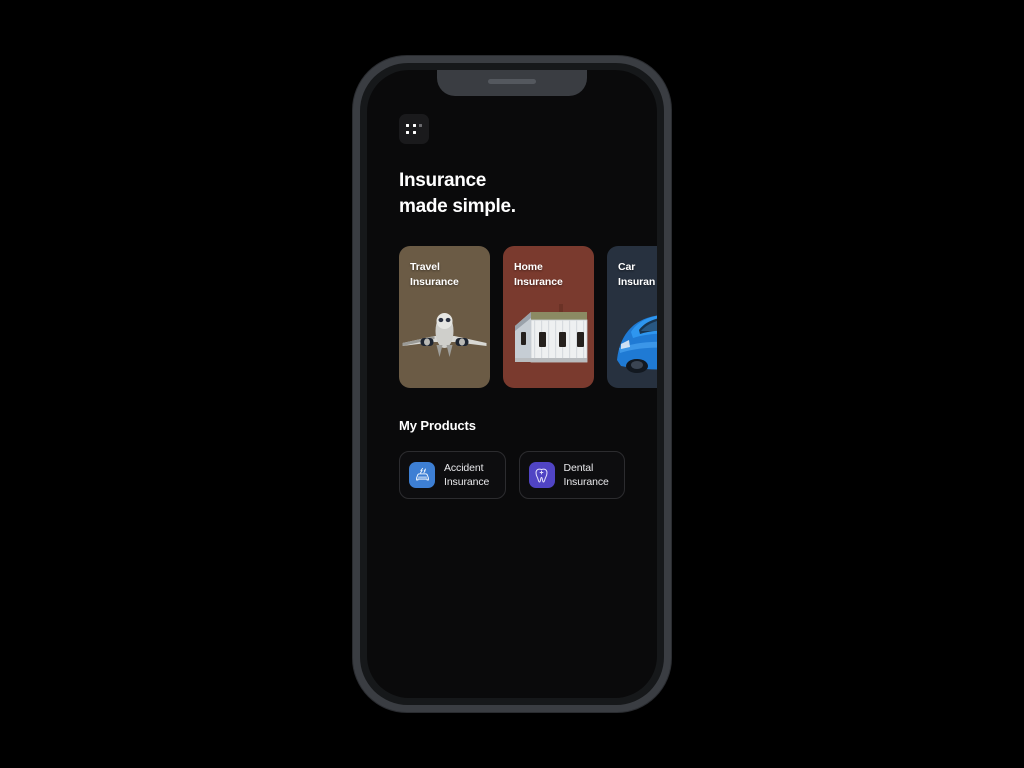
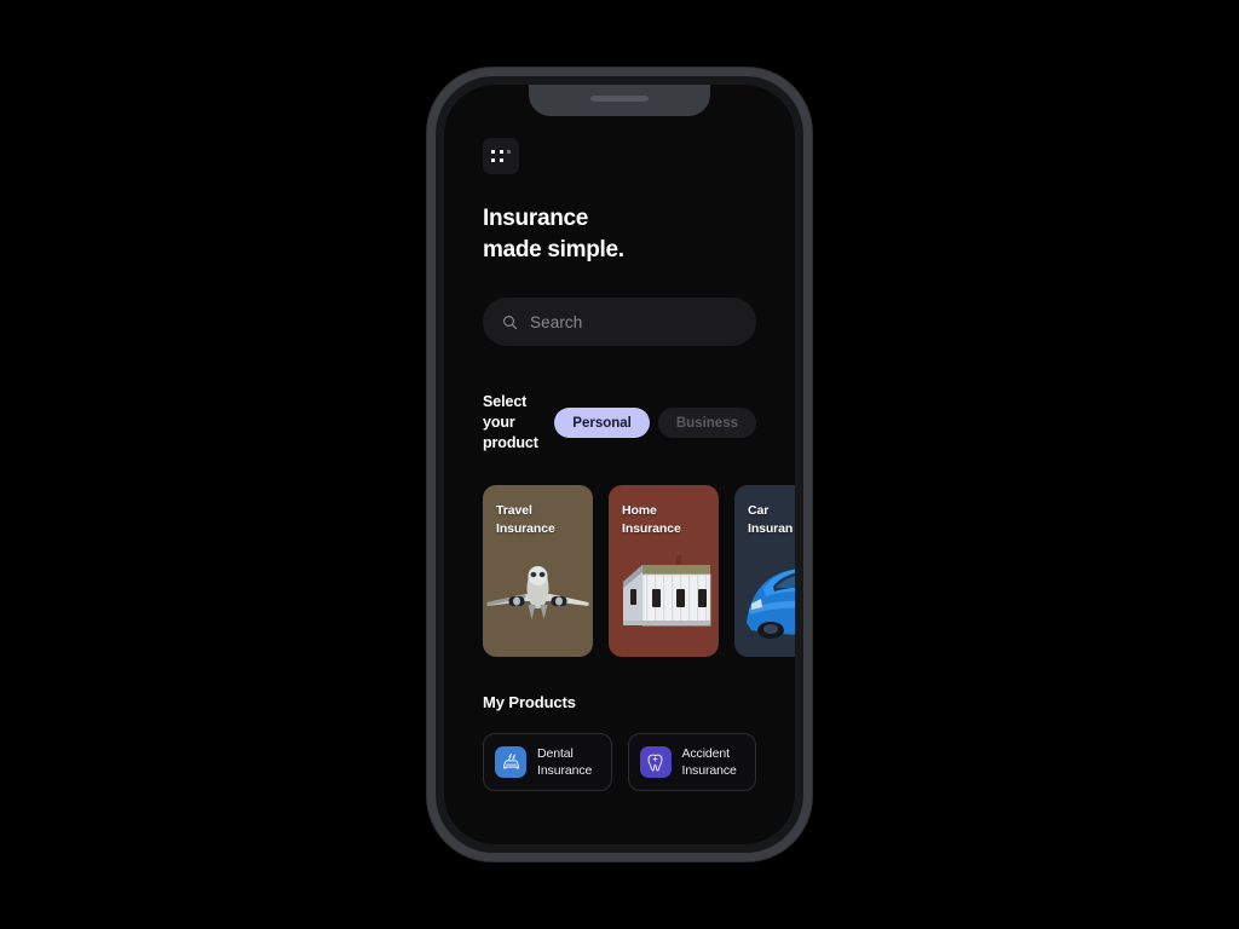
  Insurance
  made simple.
+ Search
+ Select your product
+ Personal
+ Business
  Travel
  Insurance
  Home
  Insurance
  Car
  Insuran
  My Products
- Accident
+ Dental
  Insurance
- Dental
+ Accident
  Insurance
